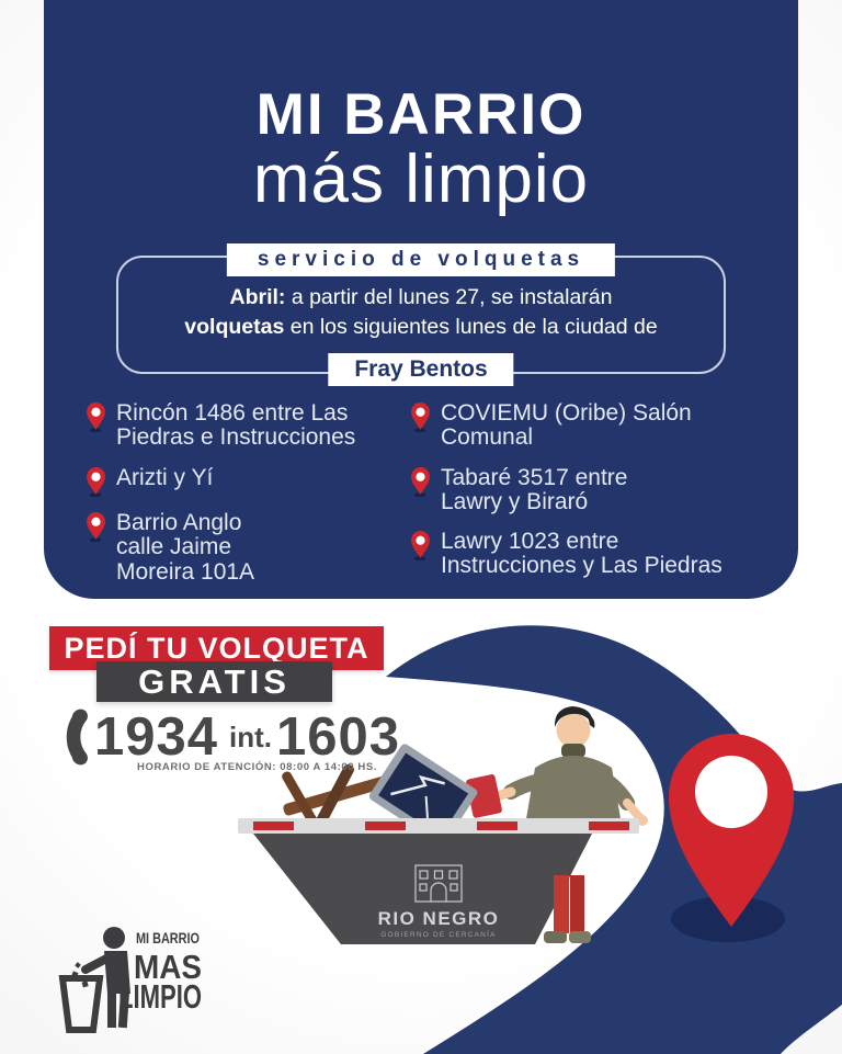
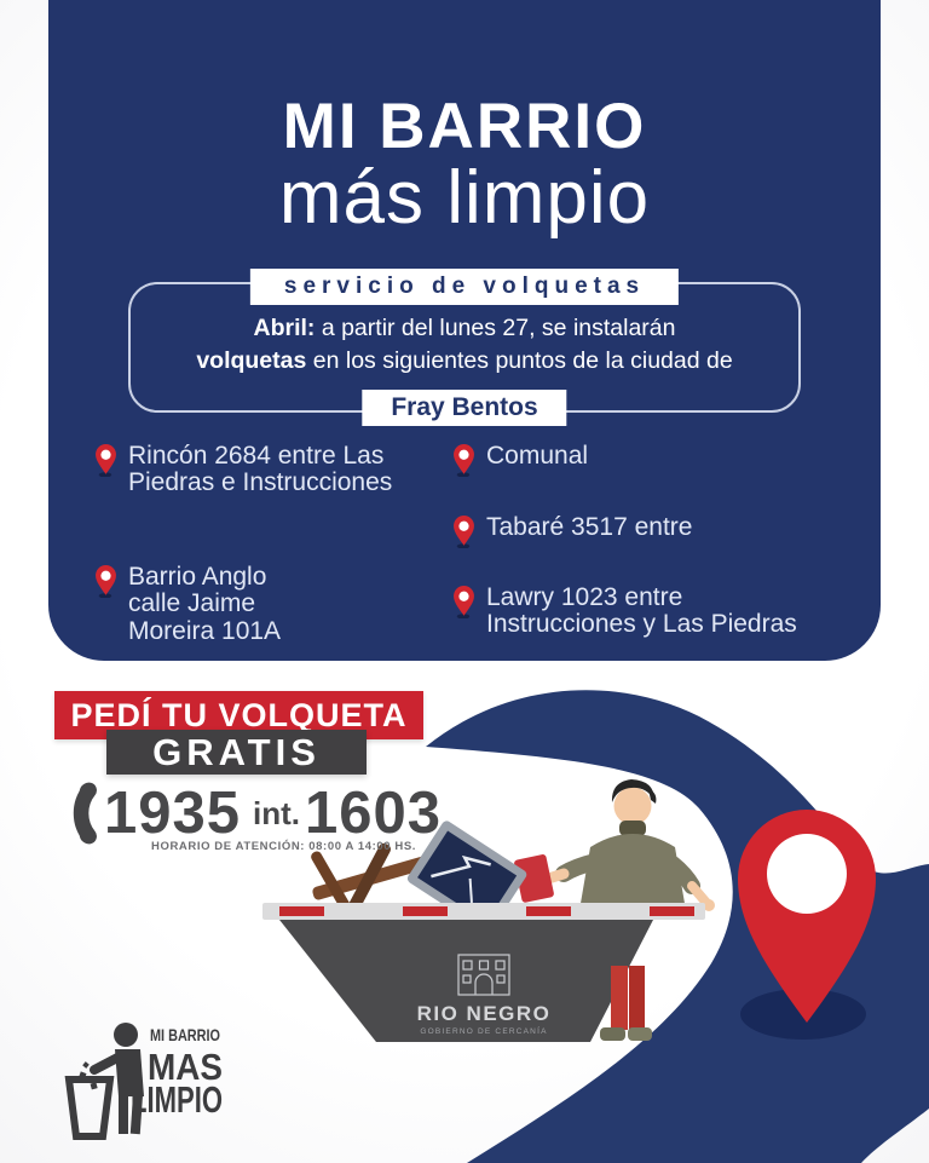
  MI BARRIO
  más limpio
  servicio de volquetas
  Abril: a partir del lunes 27, se instalarán
- volquetas en los siguientes lunes de la ciudad de
+ volquetas en los siguientes puntos de la ciudad de
  Fray Bentos
- Rincón 1486 entre Las
+ Rincón 2684 entre Las
  Piedras e Instrucciones
- Arizti y Yí
  Barrio Anglo
  calle Jaime
  Moreira 101A
- COVIEMU (Oribe) Salón
  Comunal
  Tabaré 3517 entre
- Lawry y Biraró
  Lawry 1023 entre
  Instrucciones y Las Piedras
  RIO NEGRO
  MI BARRIO
  MAS
  LIMPIO
  PEDÍ TU VOLQUETA
  GRATIS
- 1934
+ 1935
  int.
  1603
  HORARIO DE ATENCIÓN: 08:00 A 14:00 HS.
